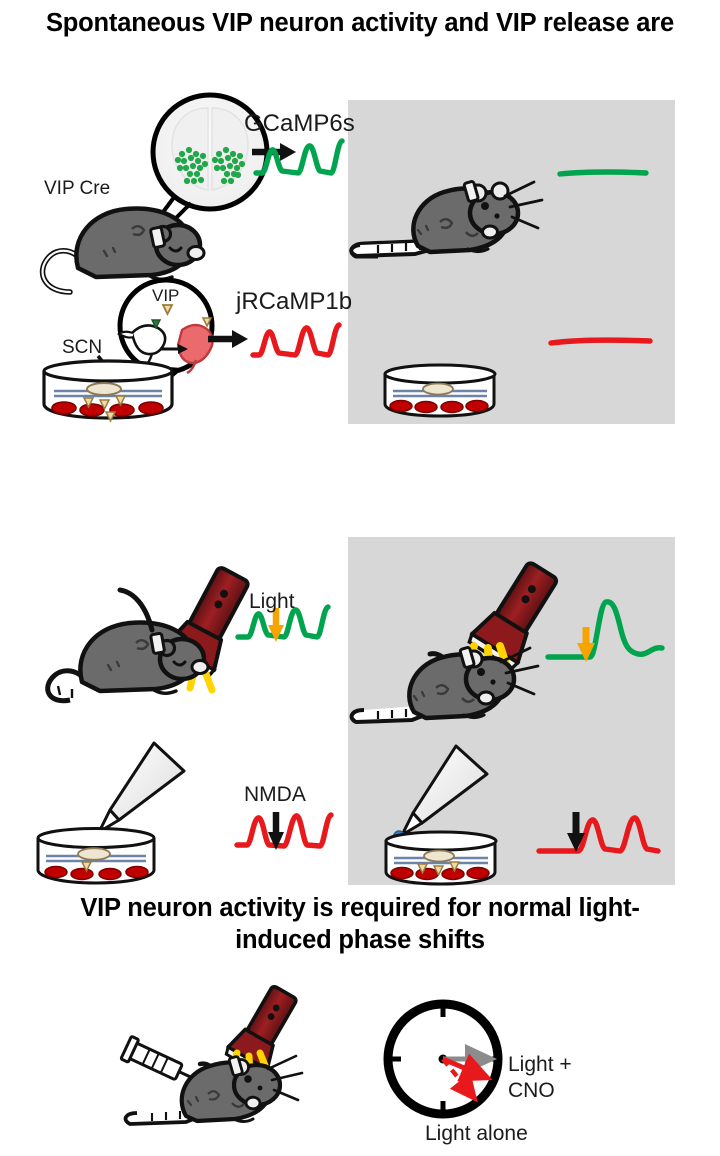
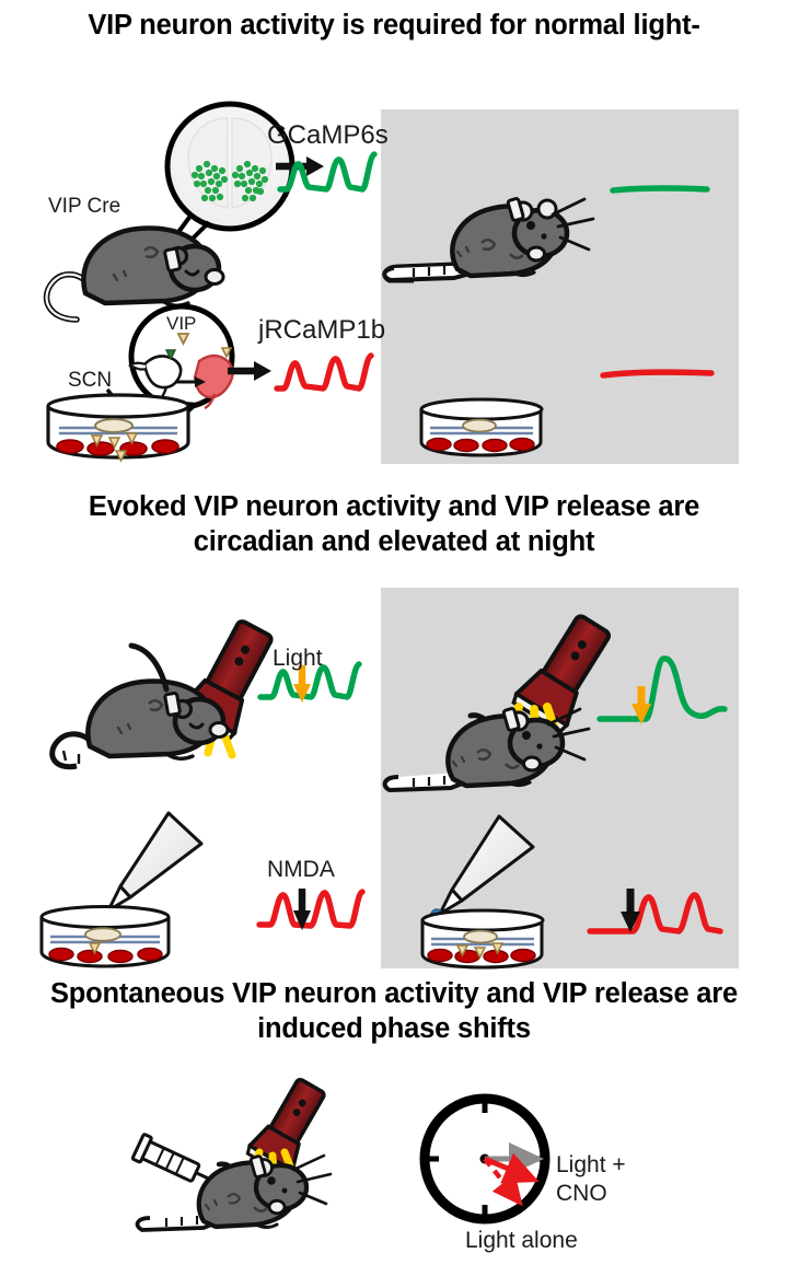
- Spontaneous VIP neuron activity and VIP release are
+ VIP neuron activity is required for normal light-
+ Evoked VIP neuron activity and VIP release are
+ circadian and elevated at night
- VIP neuron activity is required for normal light-
+ Spontaneous VIP neuron activity and VIP release are
  induced phase shifts
  VIP Cre
  SCN
  GCaMP6s
  jRCaMP1b
  VIP
  Light
  NMDA
  Light +
  CNO
  Light alone
